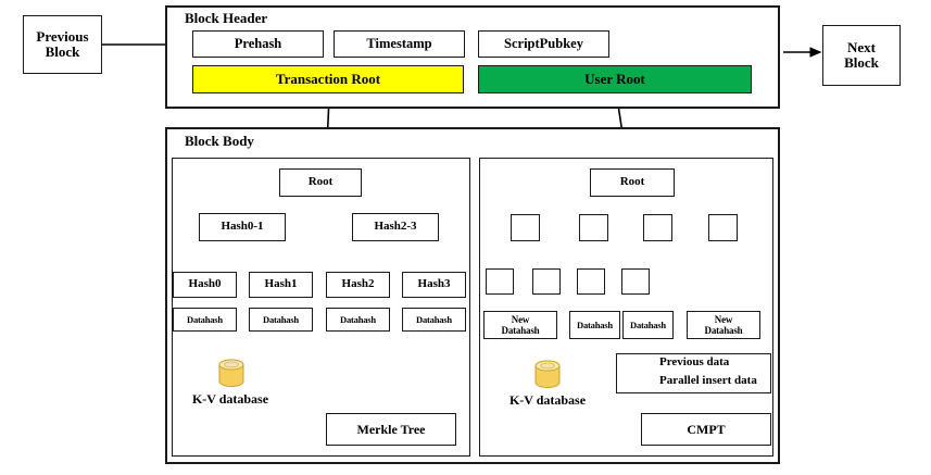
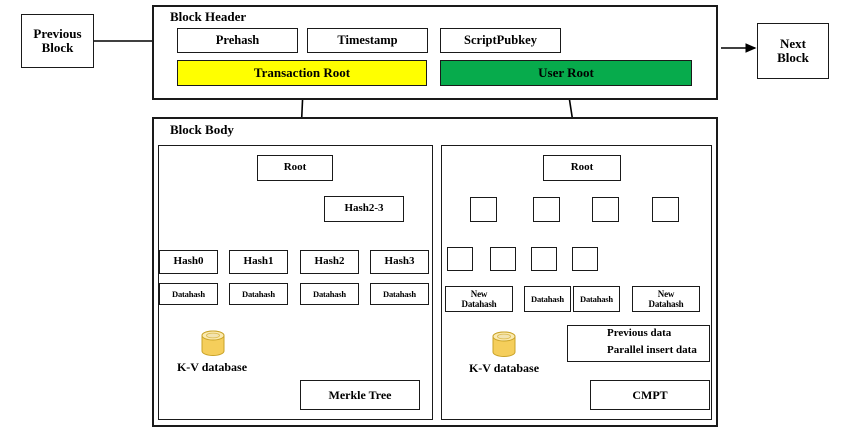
  Previous
  Block
  Next
  Block
  Block Header
  Prehash
  Timestamp
  ScriptPubkey
  Transaction Root
  User Root
  Block Body
  Root
- Hash0-1
  Hash2-3
  Hash0
  Hash1
  Hash2
  Hash3
  Datahash
  Datahash
  Datahash
  Datahash
  K-V database
  Merkle Tree
  Root
  New
  Datahash
  Datahash
  Datahash
  New
  Datahash
  K-V database
  Previous data
  Parallel insert data
  CMPT
